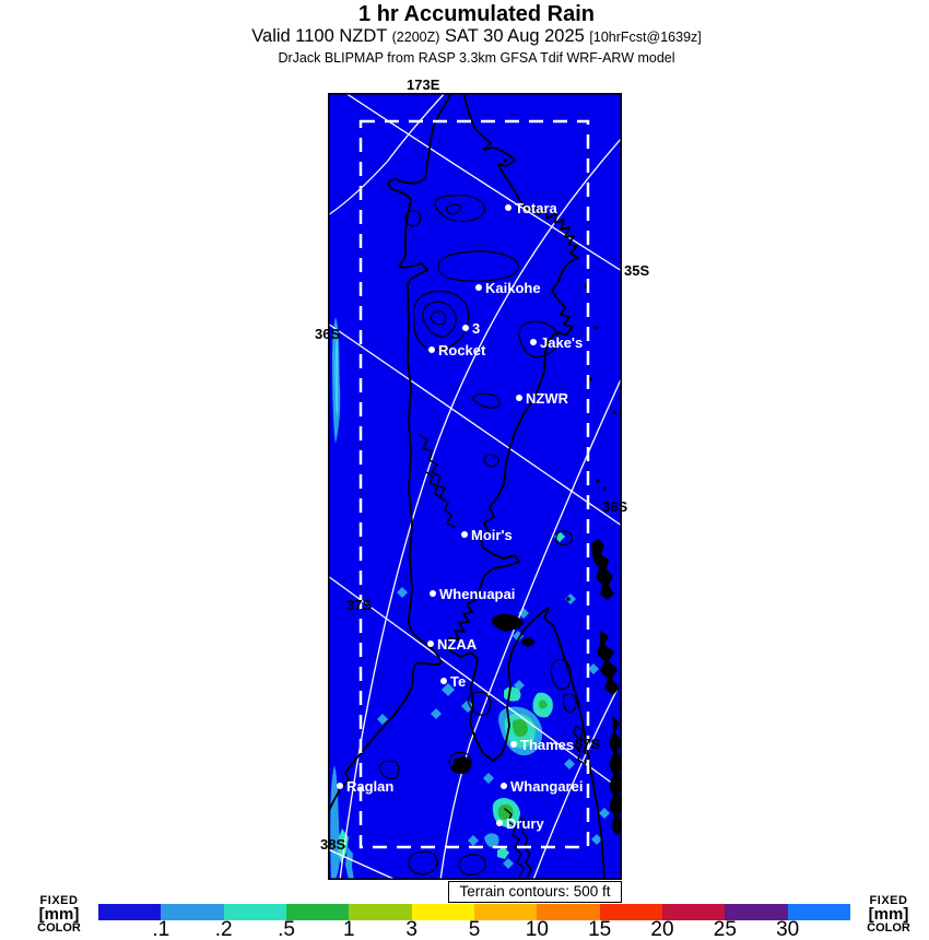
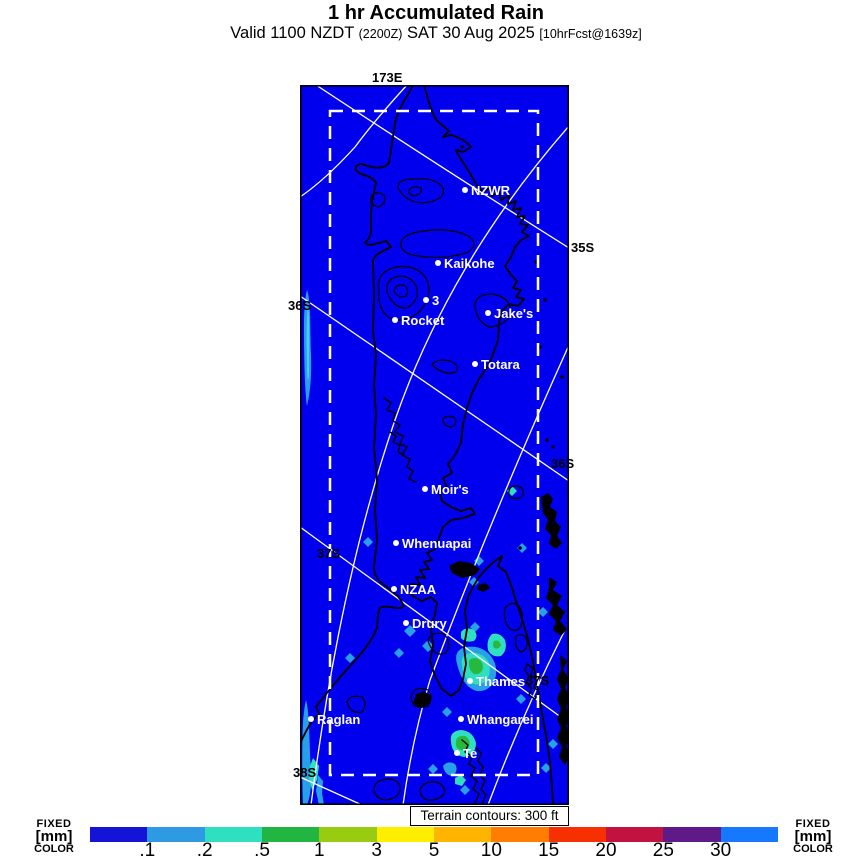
  1 hr Accumulated Rain
  Valid 1100 NZDT (2200Z) SAT 30 Aug 2025 [10hrFcst@1639z]
- DrJack BLIPMAP from RASP 3.3km GFSA Tdif WRF-ARW model
- Totara
+ NZWR
  Kaikohe
  3
  Rocket
  Jake's
- NZWR
+ Totara
  Moir's
  Whenuapai
  NZAA
- Te
+ Drury
  Thames
  Whangarei
- Drury
+ Te
  Raglan
  173E
  35S
  36S
  36S
  37S
  37S
  38S
- Terrain contours: 500 ft
+ Terrain contours: 300 ft
  FIXED
  [mm]
  COLOR
  .1
  .2
  .5
  1
  3
  5
  10
  15
  20
  25
  30
  FIXED
  [mm]
  COLOR
